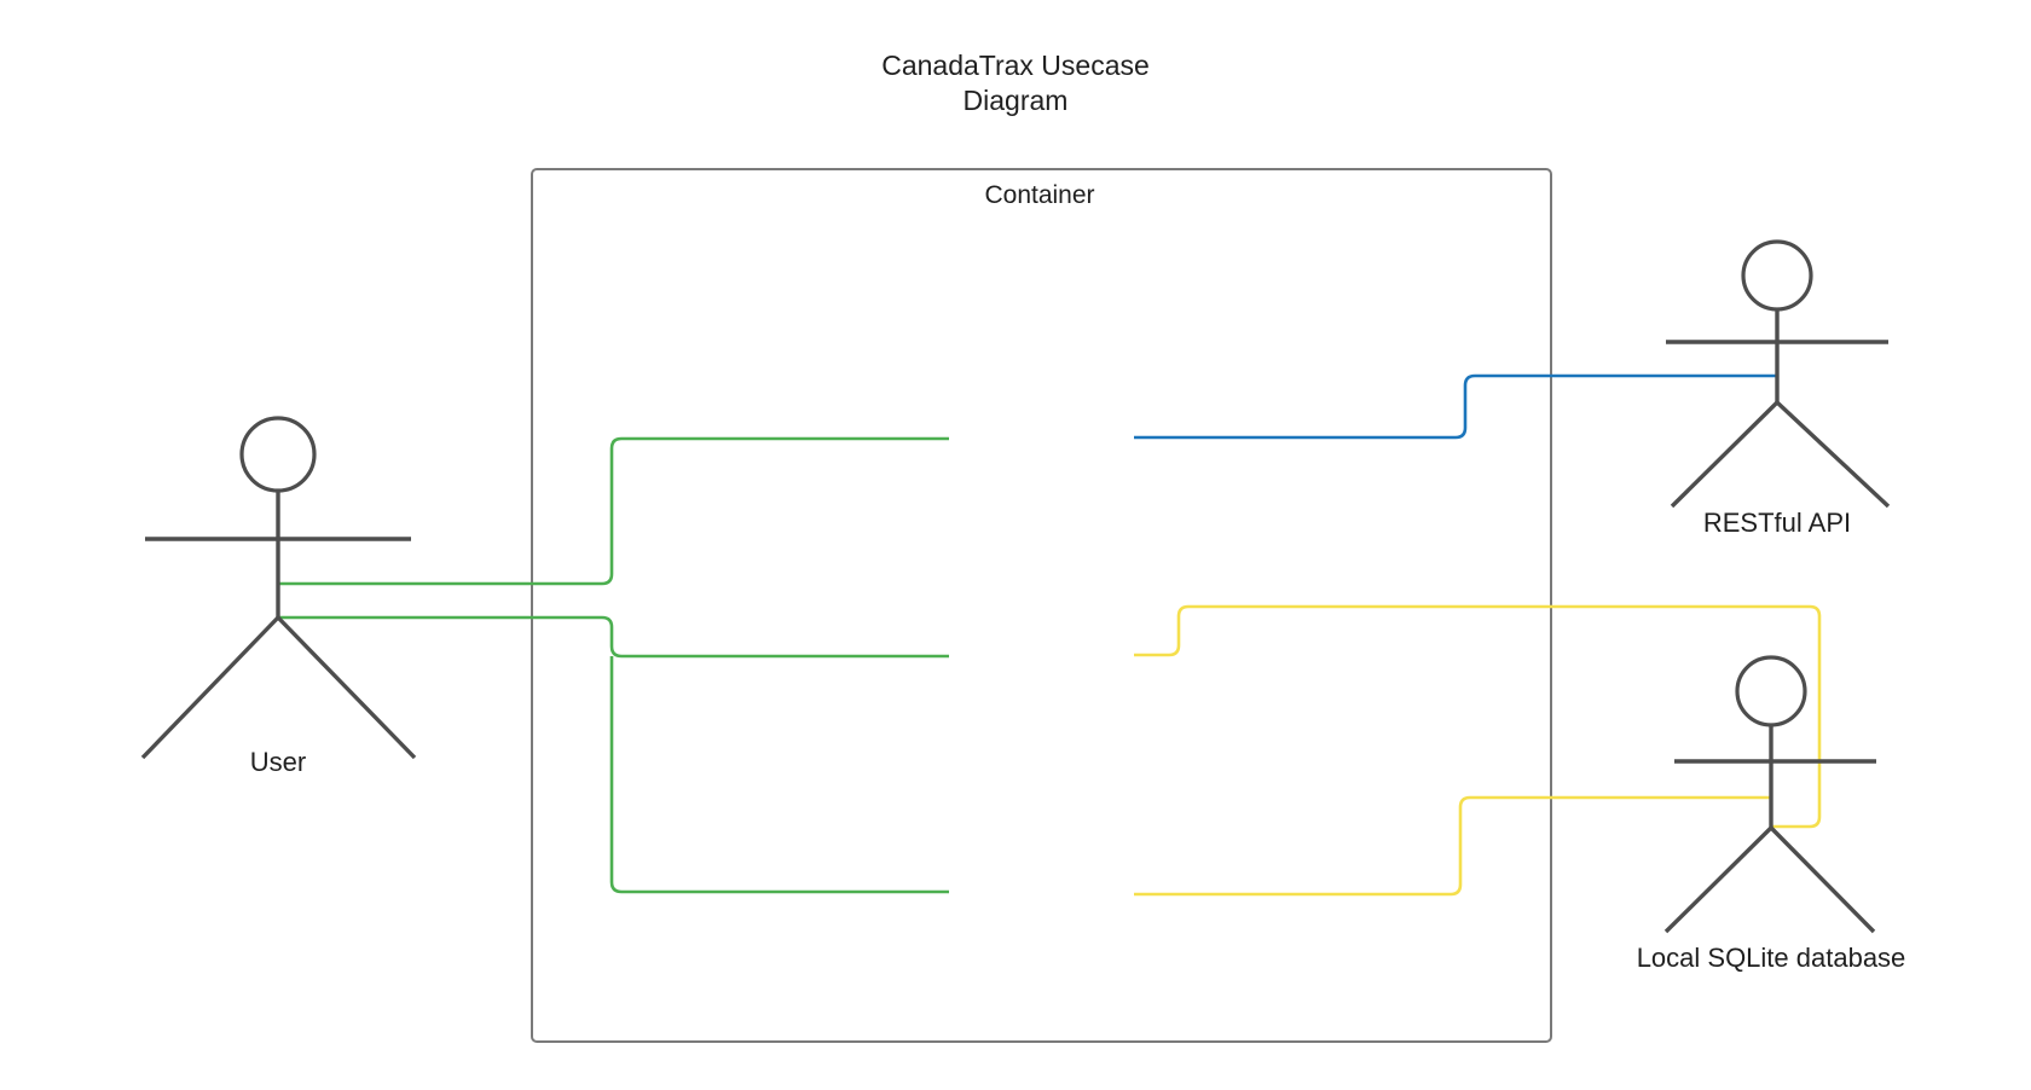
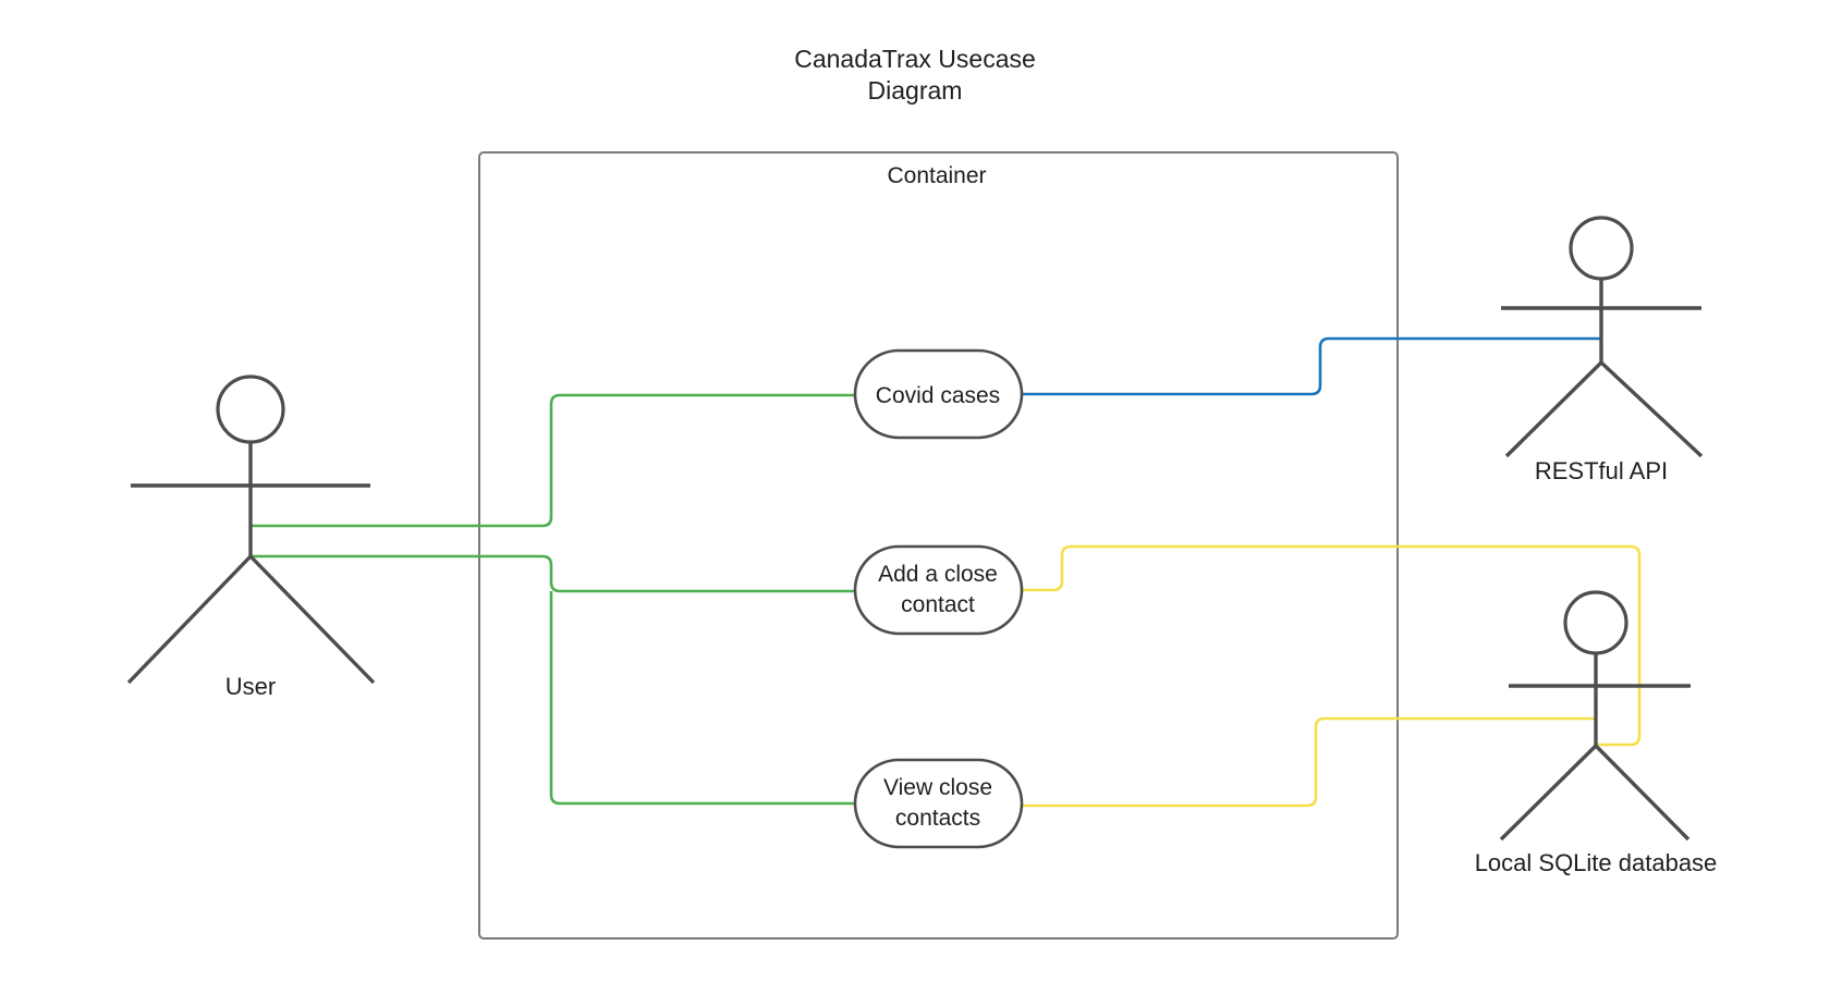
  CanadaTrax Usecase
  Diagram
  Container
+ Covid cases
+ Add a close
+ contact
+ View close
+ contacts
  User
  RESTful API
  Local SQLite database
